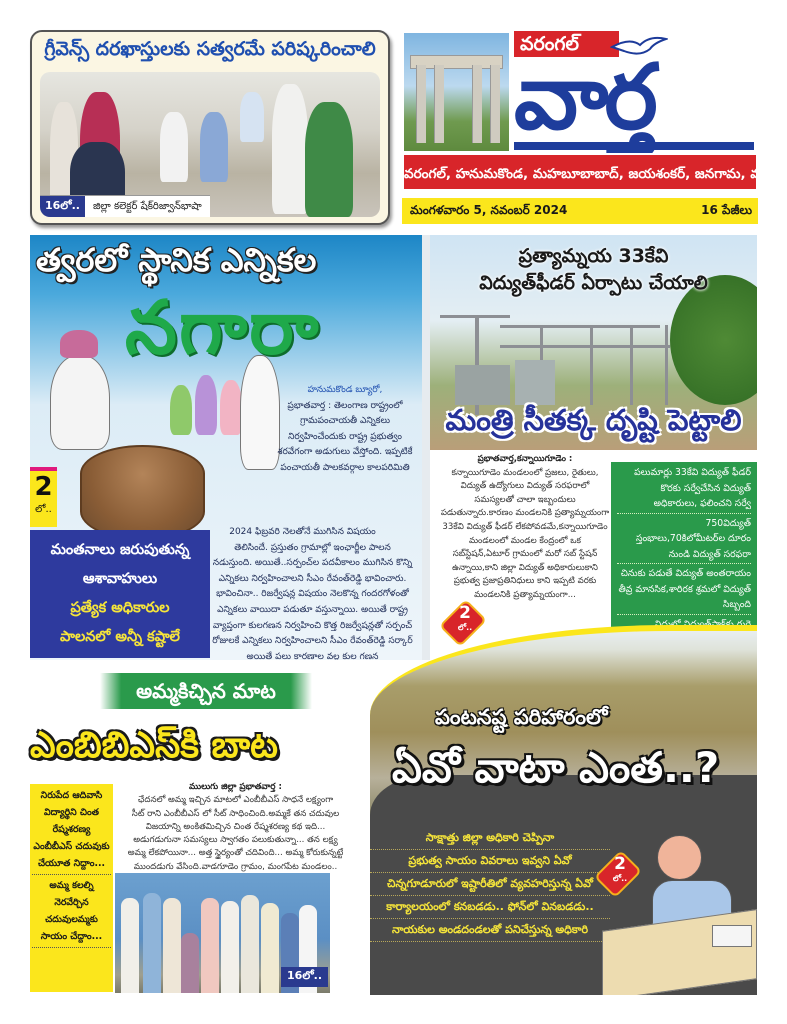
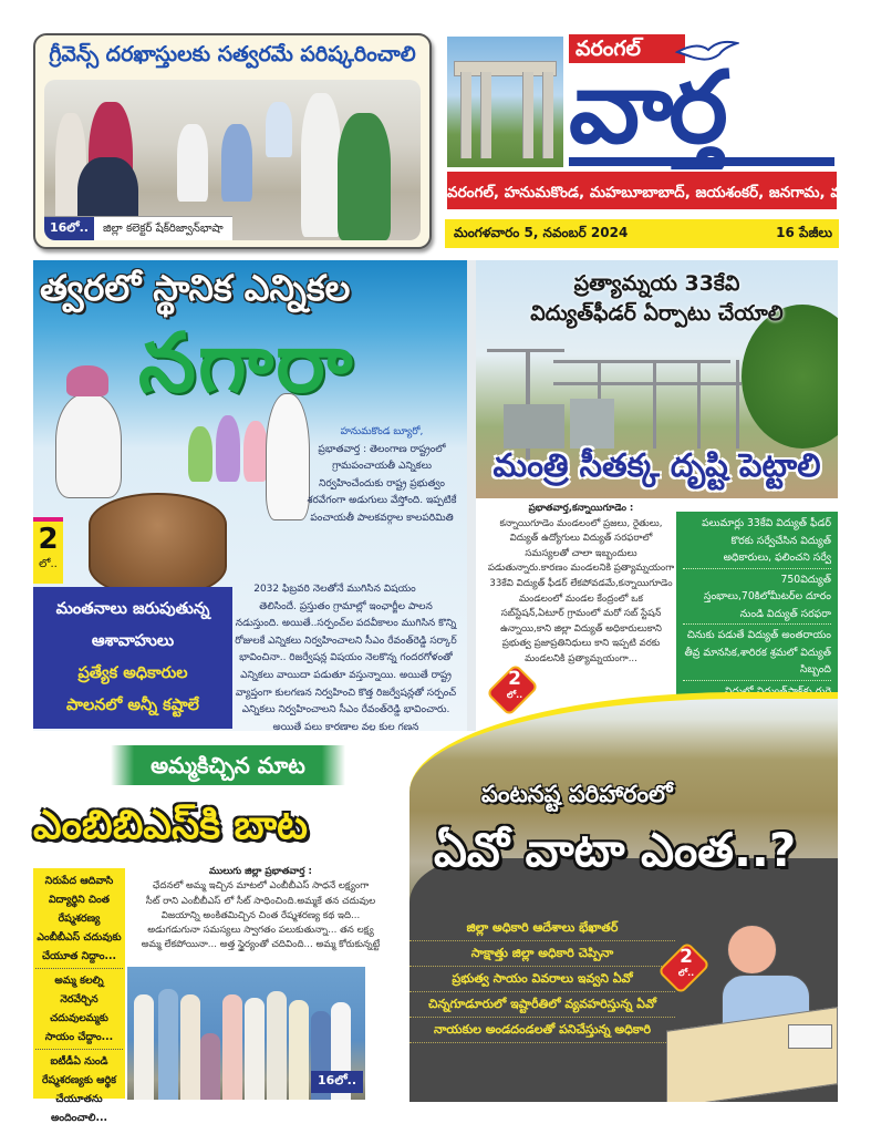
  గ్రీవెన్స్ దరఖాస్తులకు సత్వరమే పరిష్కరించాలి
  16లో..
  జిల్లా కలెక్టర్ షేక్‌రిజ్వాన్‌భాషా
  వరంగల్
  వార్త
  వరంగల్, హనుమకొండ, మహబూబాబాద్, జయశంకర్, జనగామ,
  మంగళవారం 5, నవంబర్ 2024
  16 పేజీలు
  త్వరలో స్థానిక ఎన్నికల
  నగారా
  హనుమకొండ బ్యూరో,
  ప్రభాతవార్త : తెలంగాణ రాష్ట్రంలో
  గ్రామపంచాయతీ ఎన్నికలు
  నిర్వహించేందుకు రాష్ట్ర ప్రభుత్వం
  శరవేగంగా అడుగులు వేస్తోంది. ఇప్పటికే
  పంచాయతీ పాలకవర్గాల కాలపరిమితి
- 2024 ఫిబ్రవరి నెలతోనే ముగిసిన విషయం
+ 2032 ఫిబ్రవరి నెలతోనే ముగిసిన విషయం
  తెలిసిందే. ప్రస్తుతం గ్రామాల్లో ఇంఛార్జీల పాలన
  నడుస్తుంది. అయితే..సర్పంచ్‌ల పదవీకాలం ముగిసిన కొన్ని
- ఎన్నికలు నిర్వహించాలని సీఎం రేవంత్‌రెడ్డి భావించారు.
+ రోజులకే ఎన్నికలు నిర్వహించాలని సీఎం రేవంత్‌రెడ్డి సర్కార్
  భావించినా.. రిజర్వేషన్ల విషయం నెలకొన్న గందరగోళంతో
  ఎన్నికలు వాయిదా పడుతూ వస్తున్నాయి. అయితే రాష్ట్ర
  వ్యాప్తంగా కులగణన నిర్వహించి కొత్త రిజర్వేషన్లతో సర్పంచ్
- రోజులకే ఎన్నికలు నిర్వహించాలని సీఎం రేవంత్‌రెడ్డి సర్కార్
+ ఎన్నికలు నిర్వహించాలని సీఎం రేవంత్‌రెడ్డి భావించారు.
  అయితే పలు కారణాల వల్ల కుల గణన
  2
  లో..
  మంతనాలు జరుపుతున్న
  ఆశావాహులు
  ప్రత్యేక అధికారుల
  పాలనలో అన్నీ కష్టాలే
  ప్రత్యామ్నయ 33కేవి
  విద్యుత్‌ఫీడర్ ఏర్పాటు చేయాలి
  మంత్రి సీతక్క దృష్టి పెట్టాలి
  ప్రభాతవార్త,కన్నాయిగూడెం :
  కన్నాయిగూడెం మండలంలో ప్రజలు, రైతులు, విద్యుత్ ఉద్యోగులు విద్యుత్ సరఫరాలో సమస్యలతో చాలా ఇబ్బందులు పడుతున్నారు.కారణం మండలనికి ప్రత్యామ్నయంగా 33కేవి విద్యుత్ ఫీడర్ లేకపోవడమే,కన్నాయిగూడెం మండలంలో మండల కేంద్రంలో ఒక సబ్‌స్టేషన్,ఏటూర్ గ్రామంలో మరో సబ్ స్టేషన్ ఉన్నాయి,కాని జిల్లా విద్యుత్ అధికారులుకాని ప్రభుత్వ ప్రజాప్రతినిధులు కాని ఇప్పటి వరకు మండలనికి ప్రత్యామ్నయంగా...
  పలుమార్లు 33కేవి విద్యుత్ ఫీడర్ కొరకు సర్వేచేసిన విద్యుత్ అధికారులు, ఫలించని సర్వే
  750విద్యుత్ స్తంభాలు,70కిలోమీటర్‌ల దూరం నుండి విద్యుత్ సరఫరా
  చినుకు పడుతే విద్యుత్ అంతరాయం
  తీవ్ర మానసిక,శారిరక శ్రమలో విద్యుత్ సిబ్బంది
  పంటనష్ట పరిహారంలో
  ఏవో వాటా ఎంత..?
+ జిల్లా అధికారి ఆదేశాలు భేఖాతర్
  సాక్షాత్తు జిల్లా అధికారి చెప్పినా
  ప్రభుత్వ సాయం వివరాలు ఇవ్వని ఏవో
  చిన్నగూడూరులో ఇష్టారీతిలో వ్యవహరిస్తున్న ఏవో
- కార్యాలయంలో కనబడడు.. ఫోన్‌లో వినబడడు..
  నాయకుల అండదండలతో పనిచేస్తున్న అధికారి
  2
  లో..
  2
  లో..
  అమ్మకిచ్చిన మాట
  ఎంబిబిఎస్‌కి బాట
  నిరుపేద ఆదివాసి విద్యార్థిని చింత రేష్మశరణ్య ఎంబీబీఎస్ చదువుకు చేయూత నిద్దాం...
  అమ్మ కలల్ని నెరవేర్చిన చదువులమ్మకు సాయం చేద్దాం...
+ ఐటీడీఏ నుండి రేష్మశరణ్యకు ఆర్థిక చేయూతను అందించాలి...
  ములుగు జిల్లా ప్రభాతవార్త :
  ఛేదనలో అమ్మ ఇచ్చిన మాటలో ఎంబీబీఎస్ సాధనే లక్ష్యంగా
  సీట్ రాని ఎంబీబీఎస్ లో సీట్ సాధించింది.అమ్మకే తన చదువుల
  విజయాన్ని అంకితమిచ్చిన చింత రేష్మశరణ్య కథ ఇది...
  అడుగడుగునా సమస్యలు స్వాగతం పలుకుతున్నా... తన లక్ష్య
  అమ్మ లేకపోయినా... అత్త స్థైర్యంతో చదివింది... అమ్మ కోరుకున్నట్టే
- ముందడుగు వేసింది.వాడగూడెం గ్రామం, మంగపేట మండలం..
  16లో..
